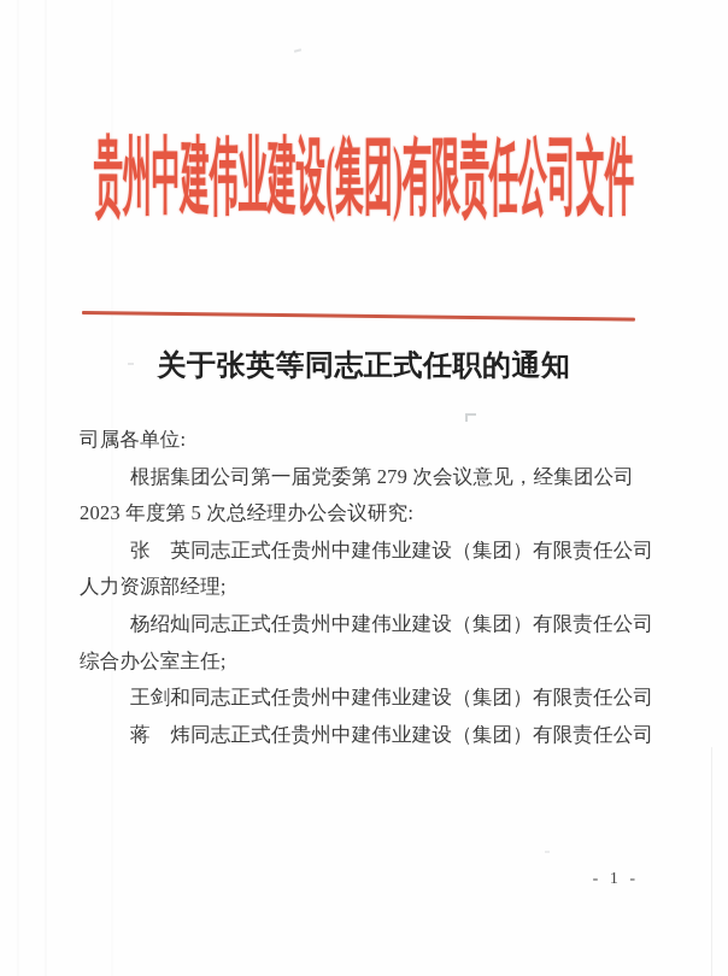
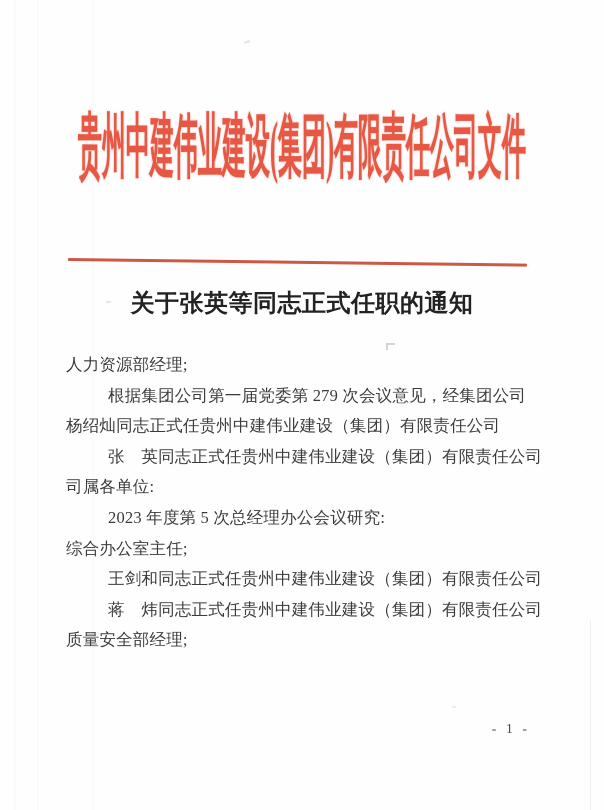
  贵州中建伟业建设(集团)有限责任公司文件
  关于张英等同志正式任职的通知
- 司属各单位:
+ 人力资源部经理;
  根据集团公司第一届党委第 279 次会议意见，经集团公司
- 2023 年度第 5 次总经理办公会议研究:
+ 杨绍灿同志正式任贵州中建伟业建设（集团）有限责任公司
  张 英同志正式任贵州中建伟业建设（集团）有限责任公司
- 人力资源部经理;
+ 司属各单位:
- 杨绍灿同志正式任贵州中建伟业建设（集团）有限责任公司
+ 2023 年度第 5 次总经理办公会议研究:
  综合办公室主任;
  王剑和同志正式任贵州中建伟业建设（集团）有限责任公司
  蒋 炜同志正式任贵州中建伟业建设（集团）有限责任公司
+ 质量安全部经理;
  - 1 -
